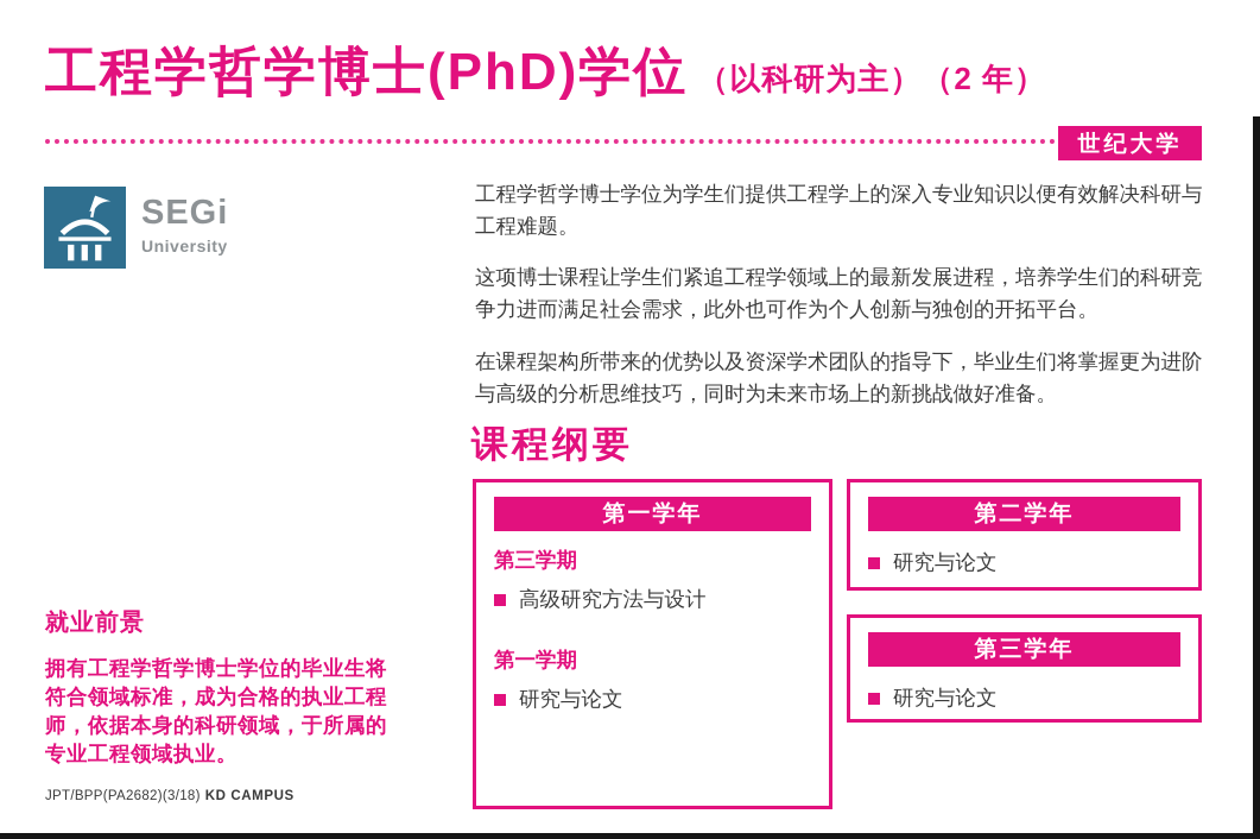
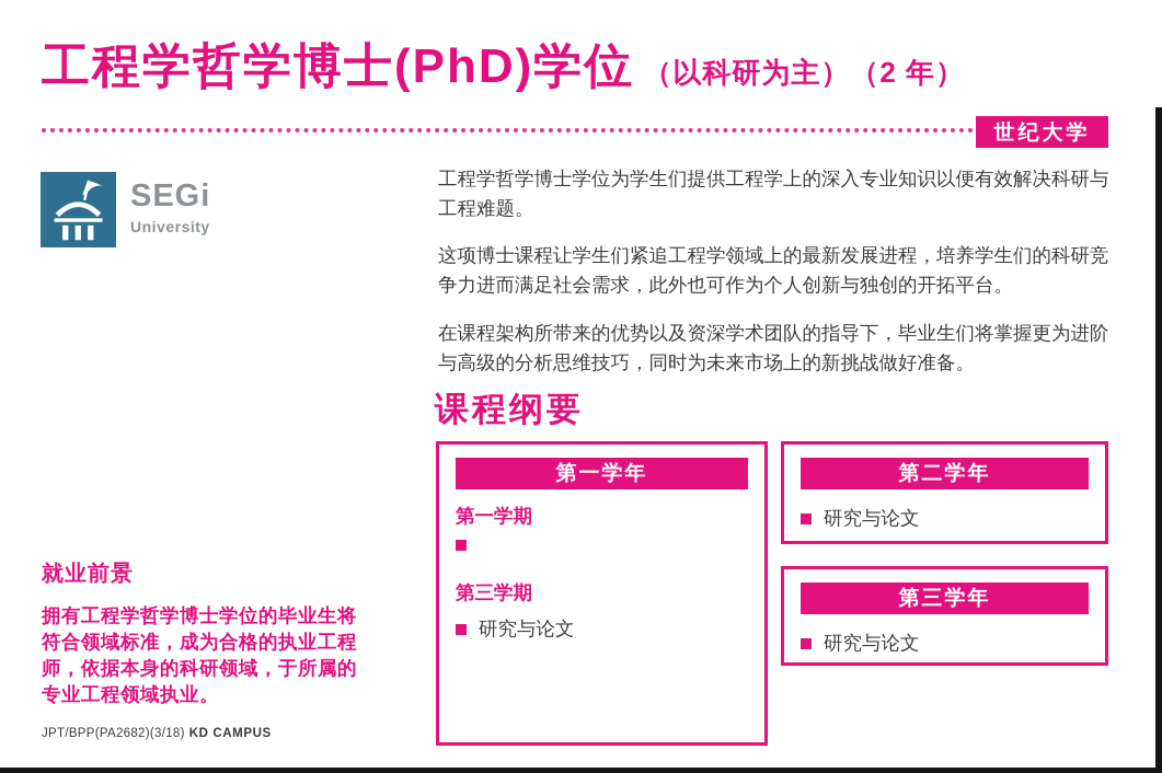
  工程学哲学博士(PhD)学位
  （以科研为主）（2 年）
  世纪大学
  SEGi
  University
  工程学哲学博士学位为学生们提供工程学上的深入专业知识以便有效解决科研与工程难题。
  这项博士课程让学生们紧追工程学领域上的最新发展进程，培养学生们的科研竞争力进而满足社会需求，此外也可作为个人创新与独创的开拓平台。
  在课程架构所带来的优势以及资深学术团队的指导下，毕业生们将掌握更为进阶与高级的分析思维技巧，同时为未来市场上的新挑战做好准备。
  课程纲要
  第一学年
- 第三学期
+ 第一学期
- 高级研究方法与设计
- 第一学期
+ 第三学期
  研究与论文
  第二学年
  研究与论文
  第三学年
  研究与论文
  就业前景
  拥有工程学哲学博士学位的毕业生将符合领域标准，成为合格的执业工程师，依据本身的科研领域，于所属的专业工程领域执业。
  JPT/BPP(PA2682)(3/18) KD CAMPUS
